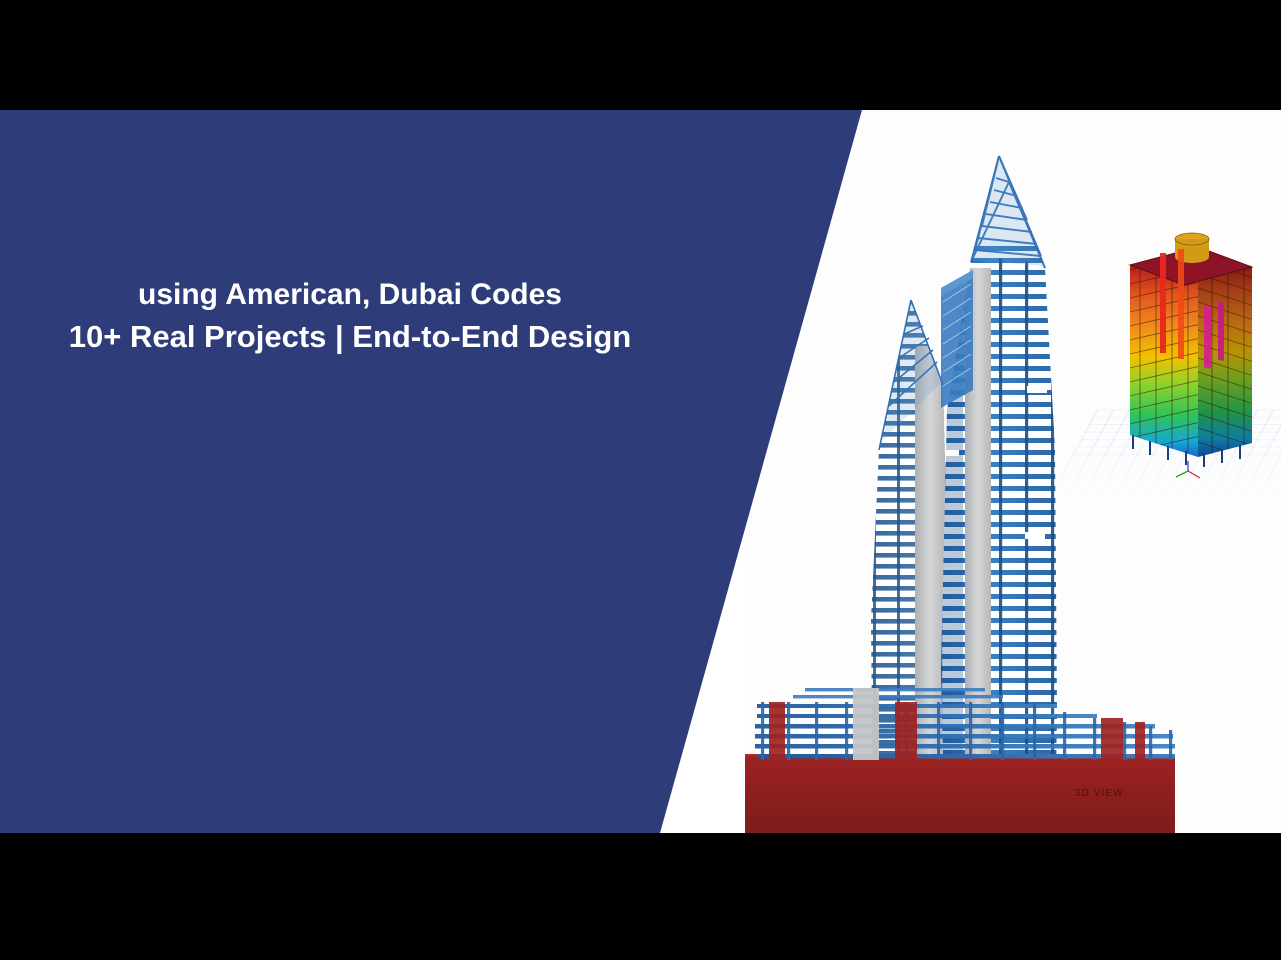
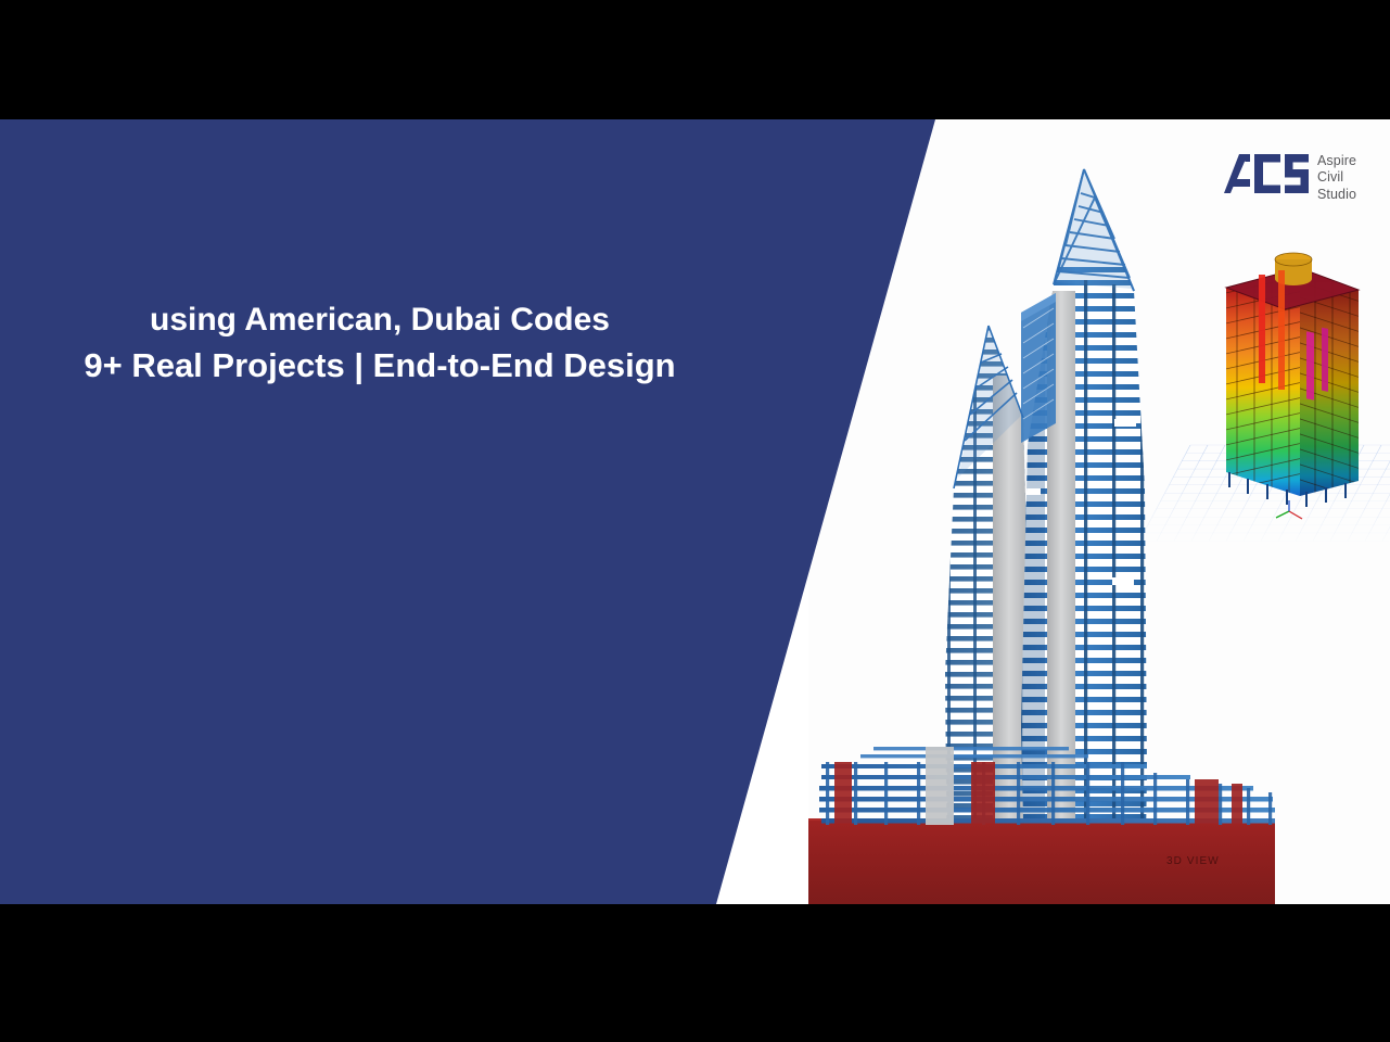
  3D VIEW
  using American, Dubai Codes
- 10+ Real Projects | End-to-End Design
+ 9+ Real Projects | End-to-End Design
+ Aspire
+ Civil
+ Studio
